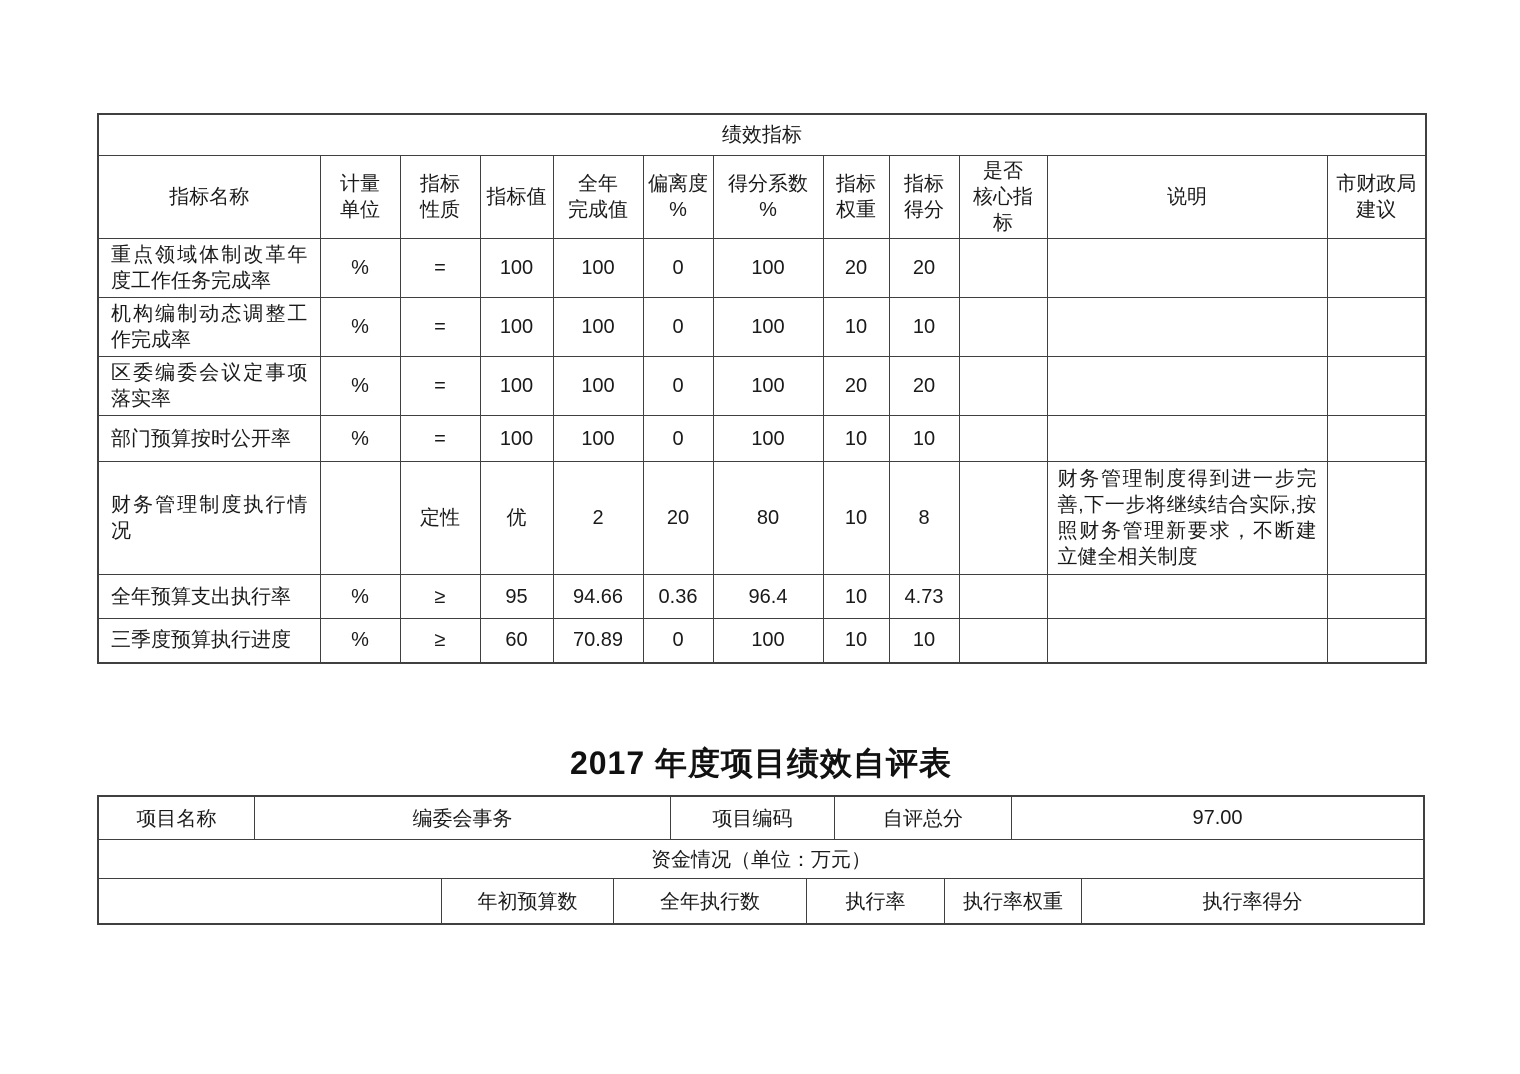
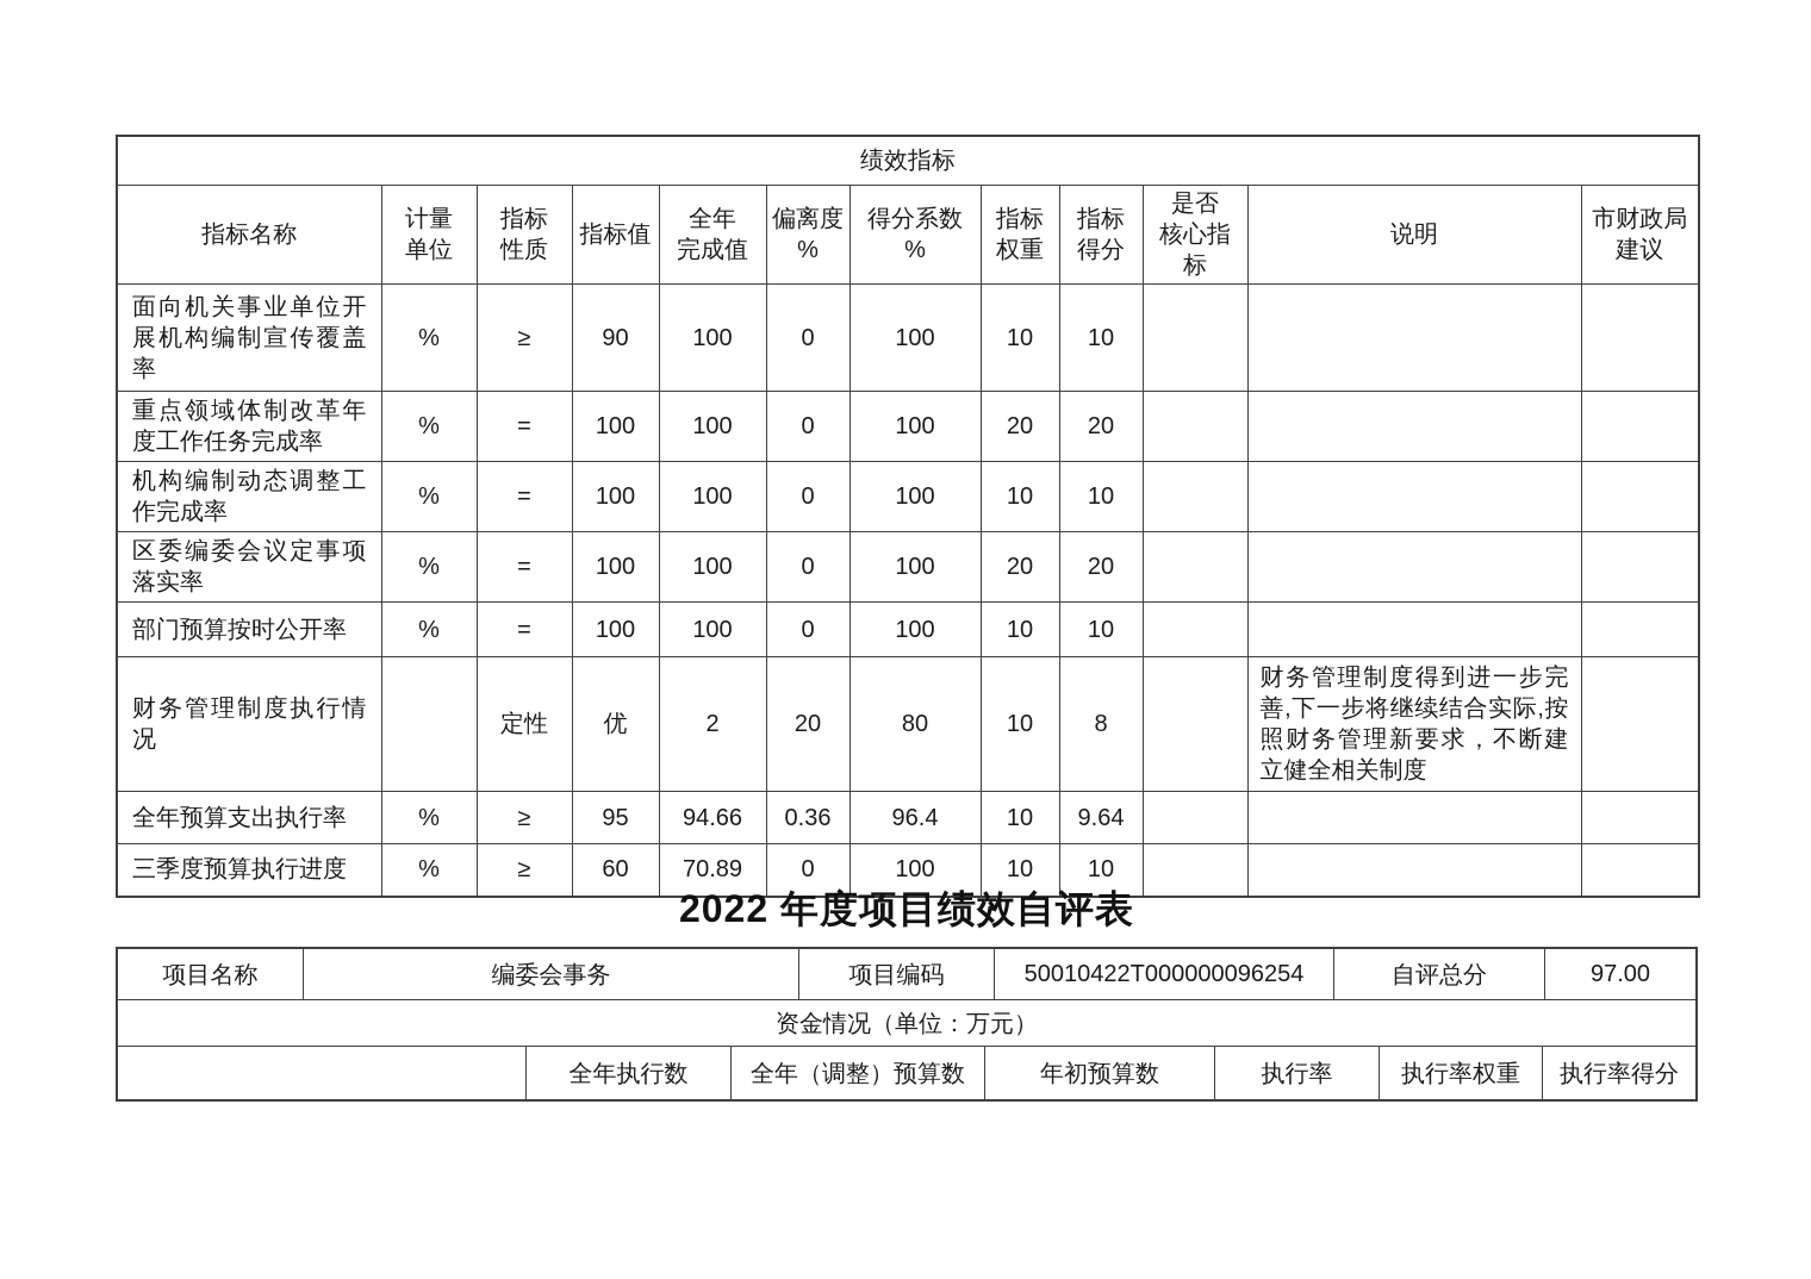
  绩效指标
  指标名称	计量 单位	指标 性质	指标值	全年 完成值	偏离度 %	得分系数 %	指标 权重	指标 得分	是否 核心指标	说明	市财政局 建议
+ 面向机关事业单位开展机构编制宣传覆盖率	%	≥	90	100	0	100	10	10
  重点领域体制改革年度工作任务完成率	%	=	100	100	0	100	20	20
  机构编制动态调整工作完成率	%	=	100	100	0	100	10	10
  区委编委会议定事项落实率	%	=	100	100	0	100	20	20
  部门预算按时公开率	%	=	100	100	0	100	10	10
  财务管理制度执行情况		定性	优	2	20	80	10	8		财务管理制度得到进一步完善,下一步将继续结合实际,按照财务管理新要求，不断建立健全相关制度
- 全年预算支出执行率	%	≥	95	94.66	0.36	96.4	10	4.73
+ 全年预算支出执行率	%	≥	95	94.66	0.36	96.4	10	9.64
  三季度预算执行进度	%	≥	60	70.89	0	100	10	10
- 2017 年度项目绩效自评表
+ 2022 年度项目绩效自评表
  项目名称
  编委会事务
  项目编码
+ 50010422T000000096254
  自评总分
  97.00
  资金情况（单位：万元）
- 年初预算数
+ 全年执行数
+ 全年（调整）预算数
- 全年执行数
+ 年初预算数
  执行率
  执行率权重
  执行率得分
